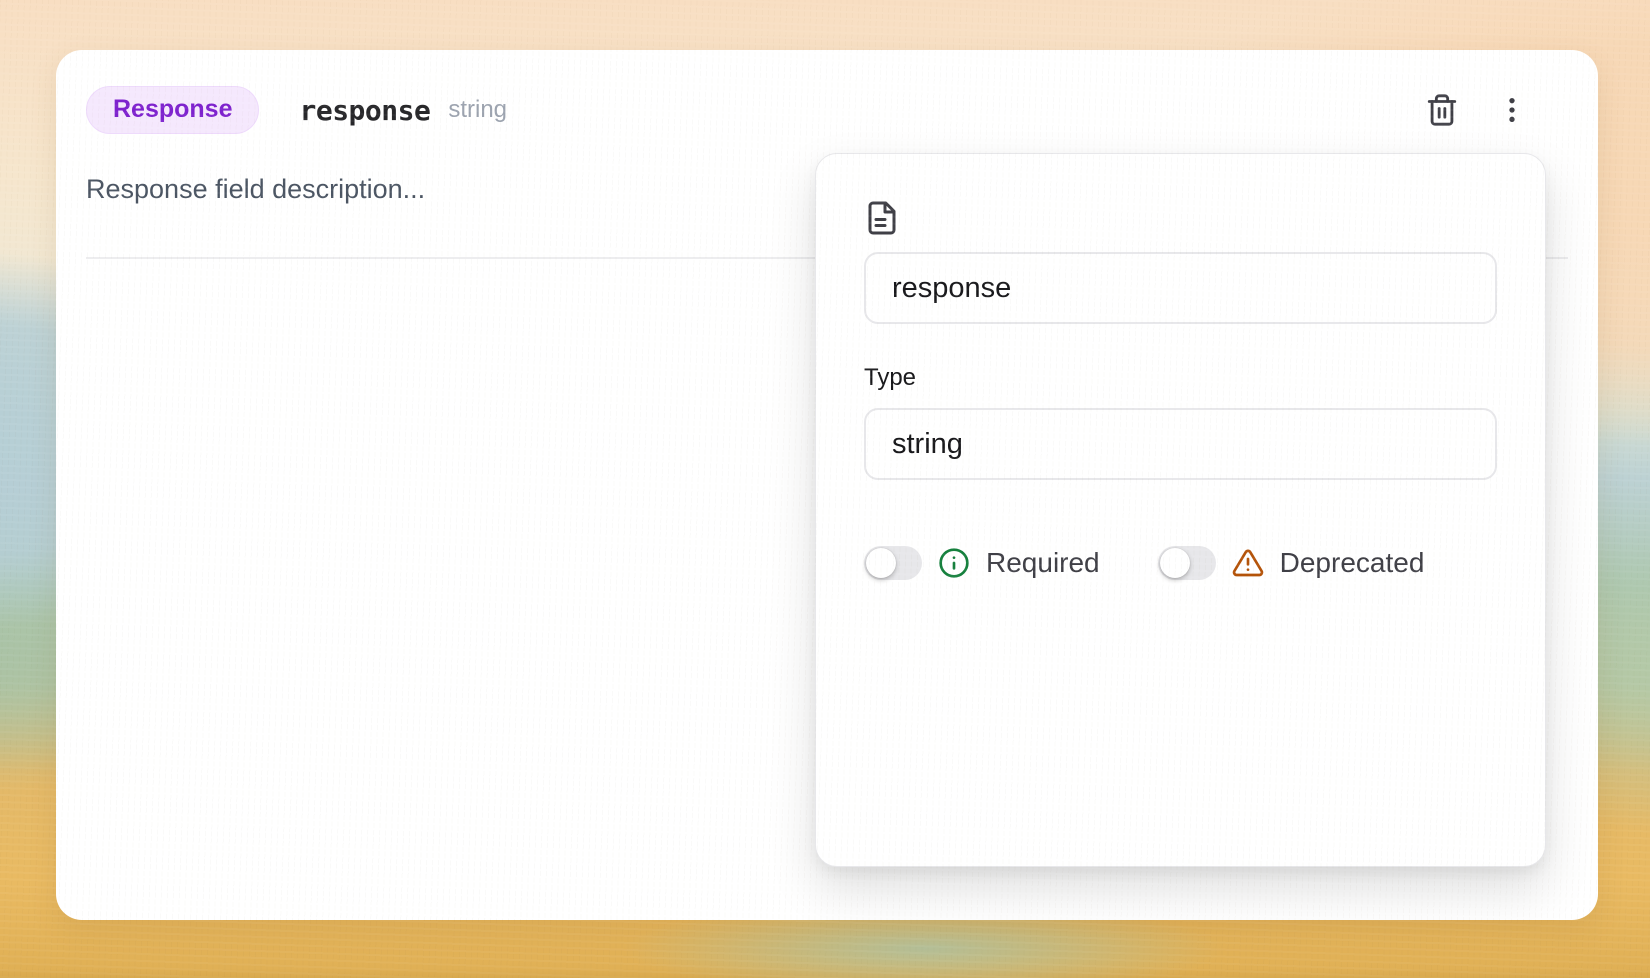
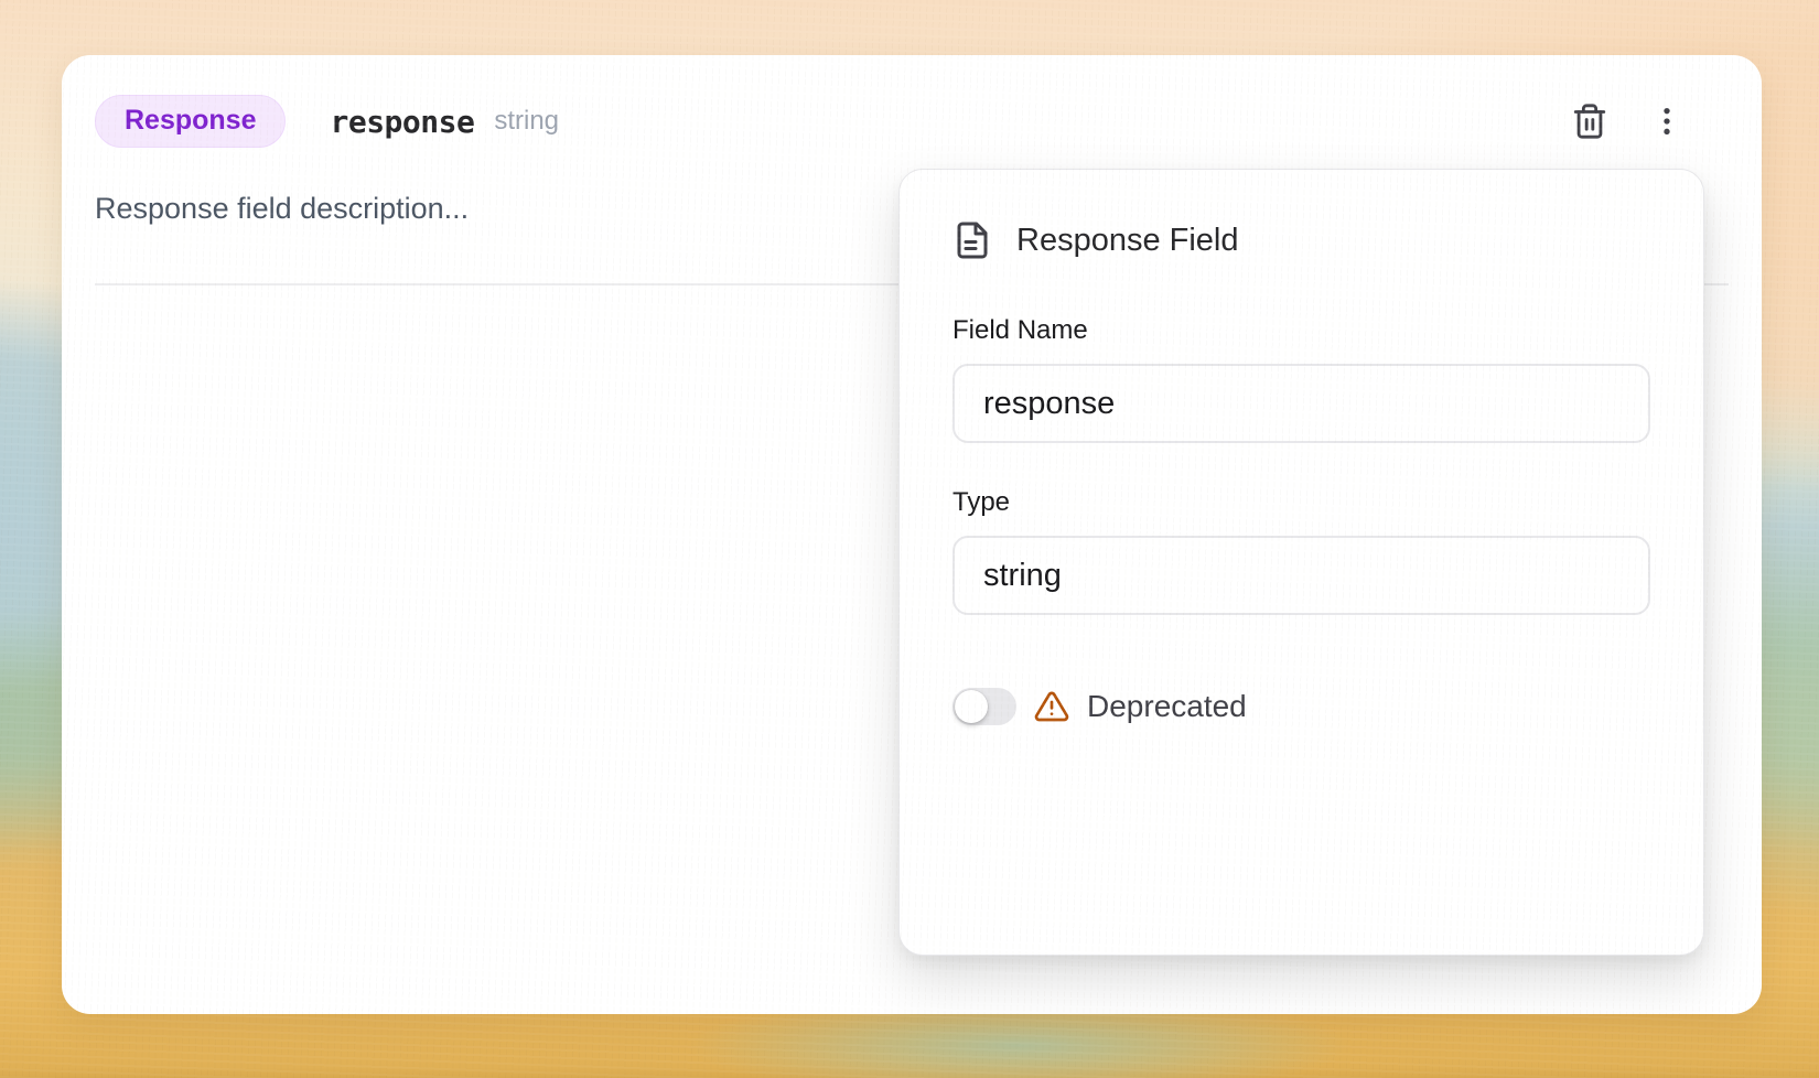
  Response
  response
  string
  Response field description...
+ Response Field
+ Field Name
  response
  Type
  string
- Required
  Deprecated
